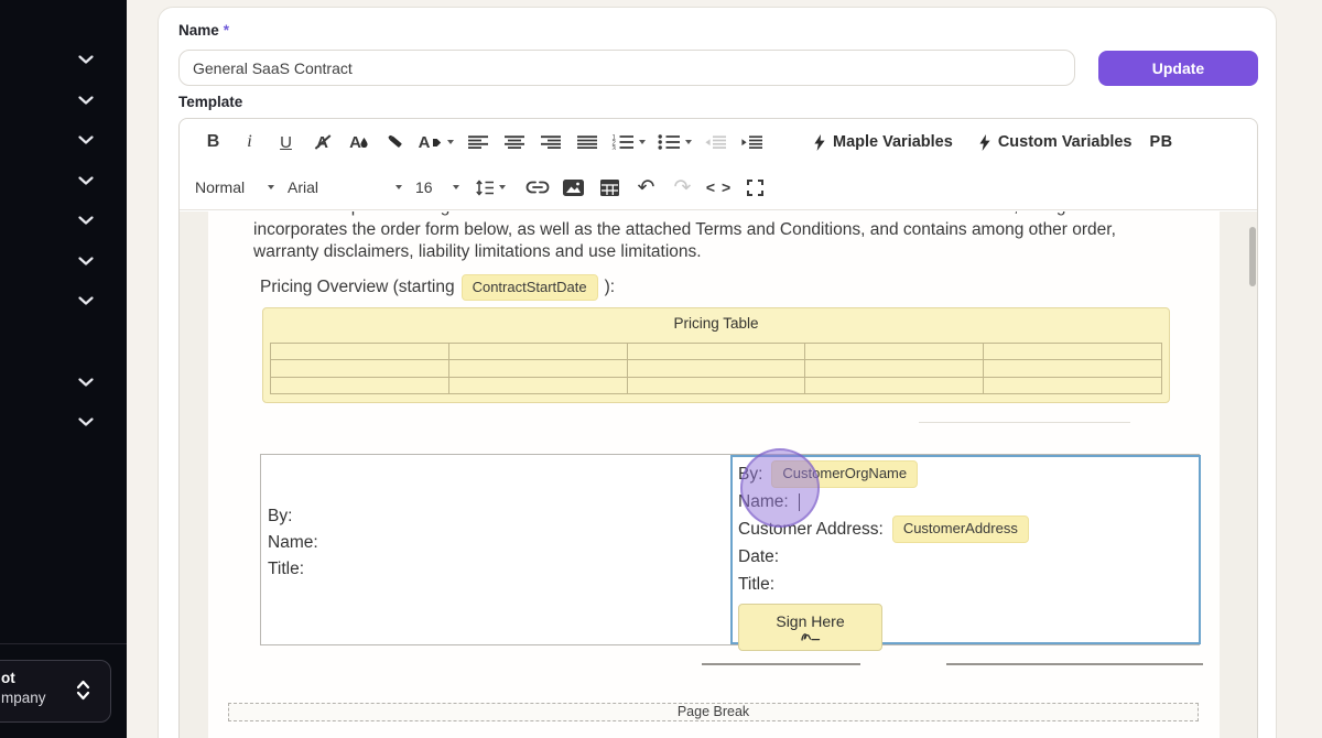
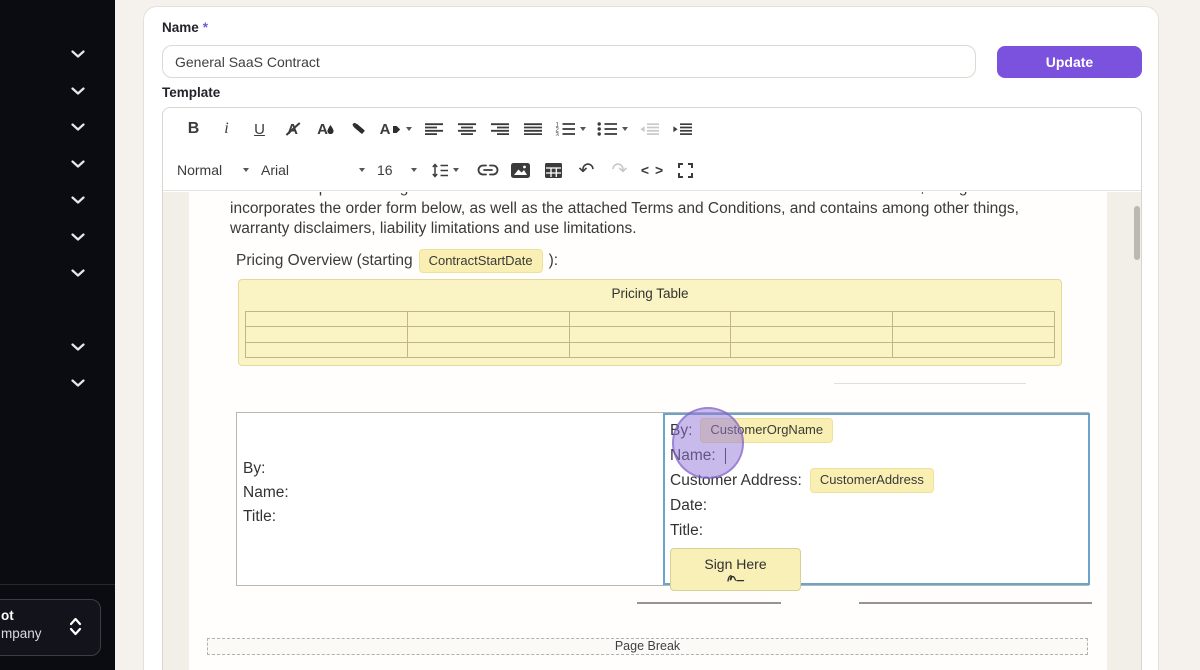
  ot
  mpany
  Name *
  General SaaS Contract
  Update
  Template
  B
  i
  U
  A
  A
- Maple Variables
- Custom Variables
- PB
  Normal
  Arial
  16
  ↶
  ↷
  < >
- incorporates the order form below, as well as the attached Terms and Conditions, and contains among other order, warranty disclaimers, liability limitations and use limitations.
+ incorporates the order form below, as well as the attached Terms and Conditions, and contains among other things, warranty disclaimers, liability limitations and use limitations.
  Pricing Overview (starting
  ContractStartDate
  ):
  Pricing Table
  By:
  Name:
  Title:
  By:
  CustomerOrgName
  Name:
  Customer Address:
  CustomerAddress
  Date:
  Title:
  Sign Here
  Page Break
